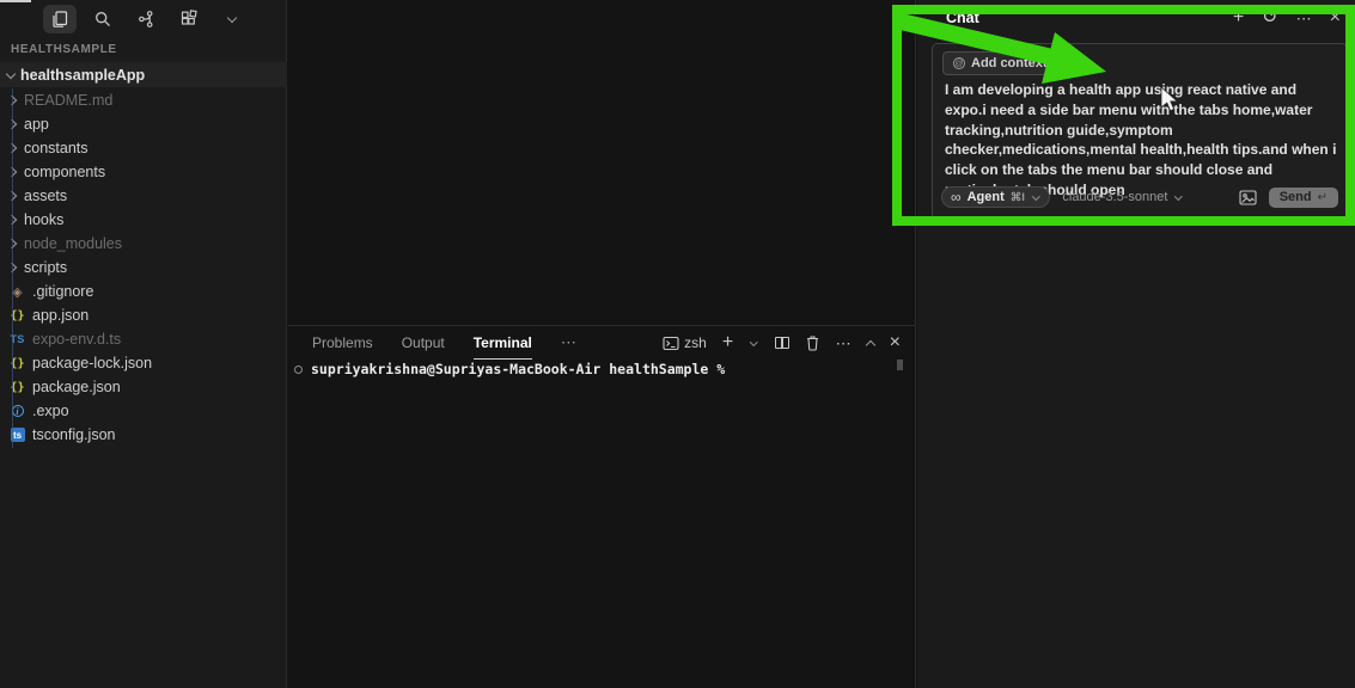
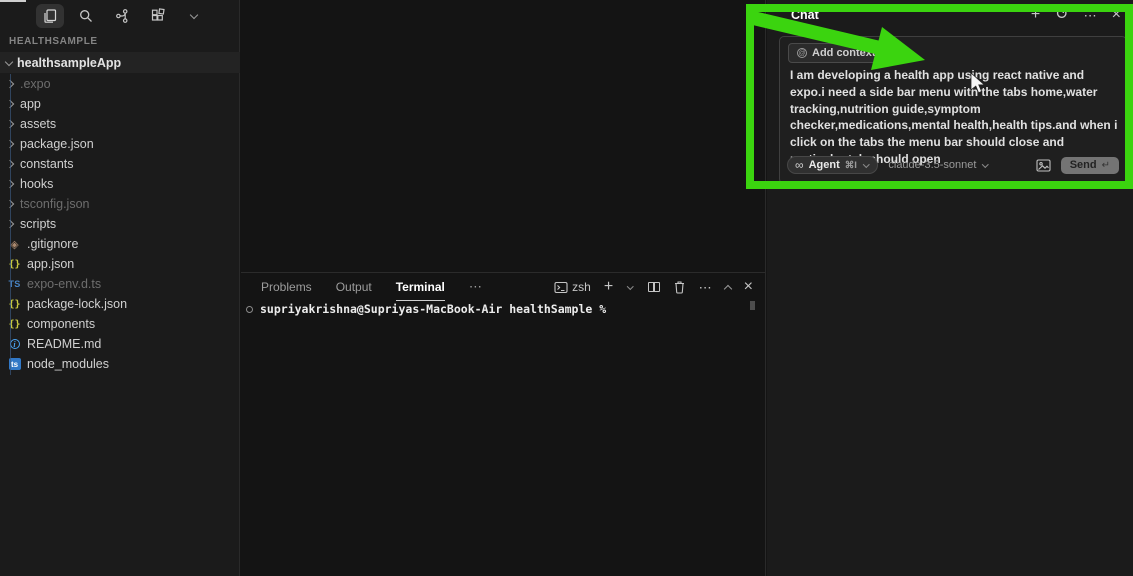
  HEALTHSAMPLE
  healthsampleApp
- README.md
+ .expo
  app
- constants
+ assets
- components
+ package.json
- assets
+ constants
  hooks
- node_modules
+ tsconfig.json
  scripts
  ◈
  .gitignore
  {}
  app.json
  TS
  expo-env.d.ts
  {}
  package-lock.json
  {}
- package.json
+ components
  i
- .expo
+ README.md
  ts
- tsconfig.json
+ node_modules
  Problems
  Output
  Terminal
  ⋯
  zsh
  +
  ⋯
  ×
  supriyakrishna@Supriyas-MacBook-Air healthSample %
  Chat
  +
  ↺
  ⋯
  ×
  Add contex
  I am developing a health app usng react native and expo.i need a side bar menu with the tabs home,water tracking,nutrition guide,symptom checker,medications,mental health,health tips.and when i click on the tabs the menu bar should close and hould open
  ∞
  Agent
  ⌘I
  claude-3.5-sonnet
  Send
  ↵
